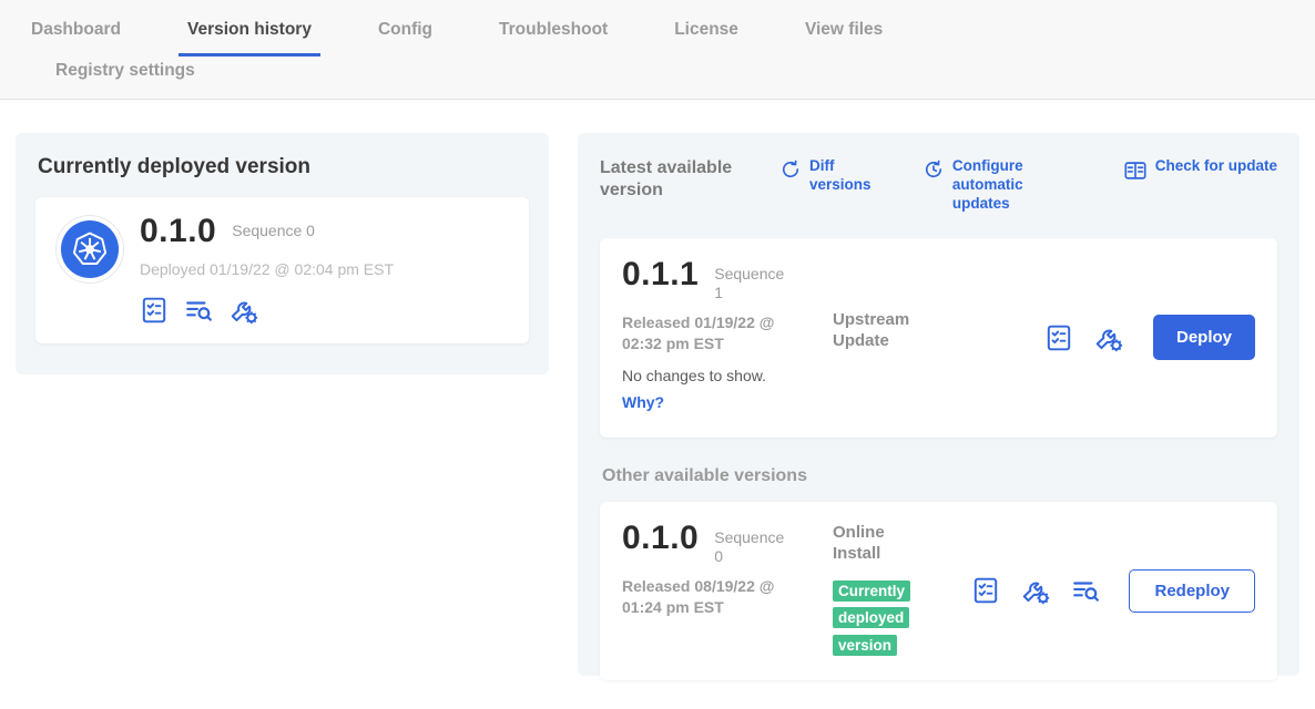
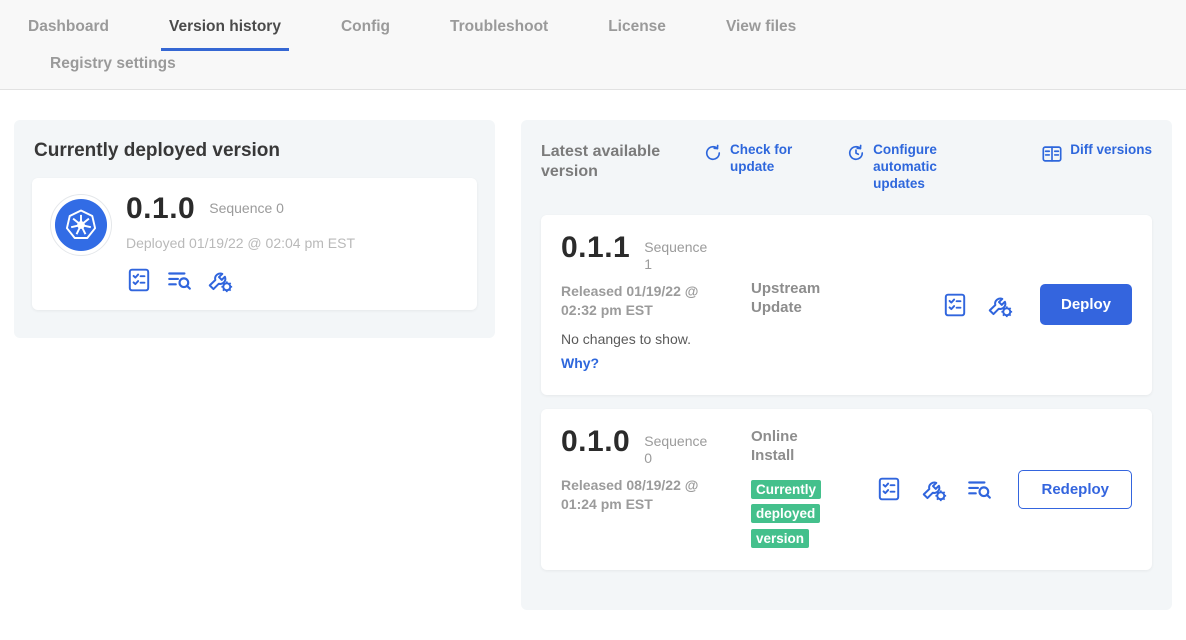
  Dashboard
  Version history
  Config
  Troubleshoot
  License
  View files
  Registry settings
  Currently deployed version
  0.1.0
  Sequence 0
  Deployed 01/19/22 @ 02:04 pm EST
  Latest available version
- Diff versions
+ Check for update
  Configure automatic updates
- Check for update
+ Diff versions
  0.1.1
  Sequence 1
  Released 01/19/22 @ 02:32 pm EST
  No changes to show.
  Why?
  Upstream Update
  Deploy
- Other available versions
  0.1.0
  Sequence 0
  Released 08/19/22 @ 01:24 pm EST
  Online Install
  Currently deployed version
  Redeploy
